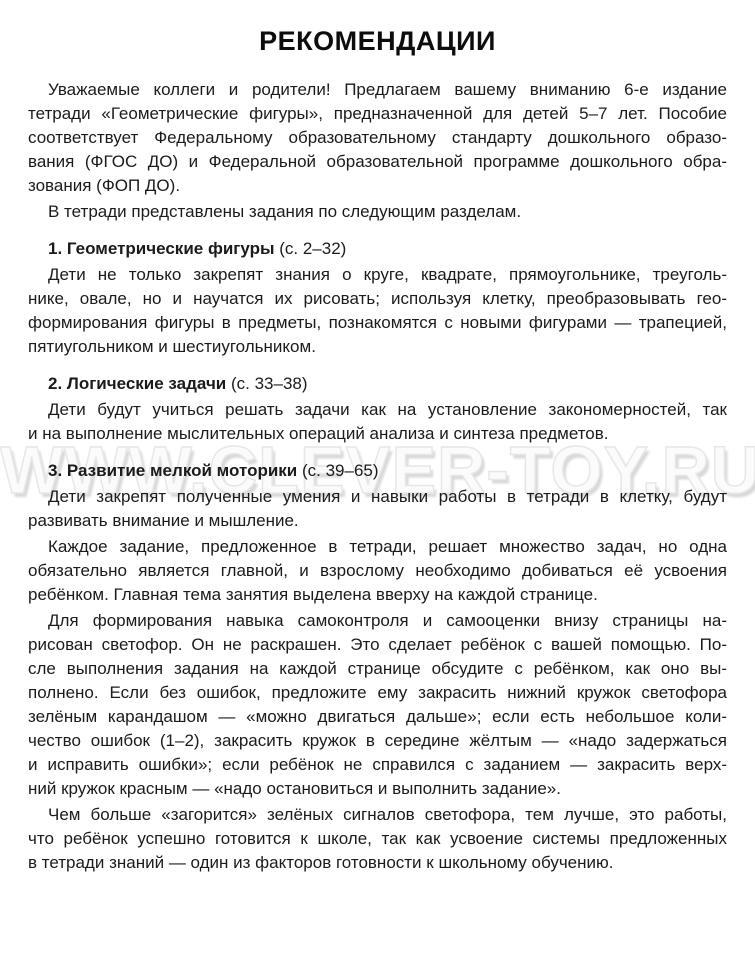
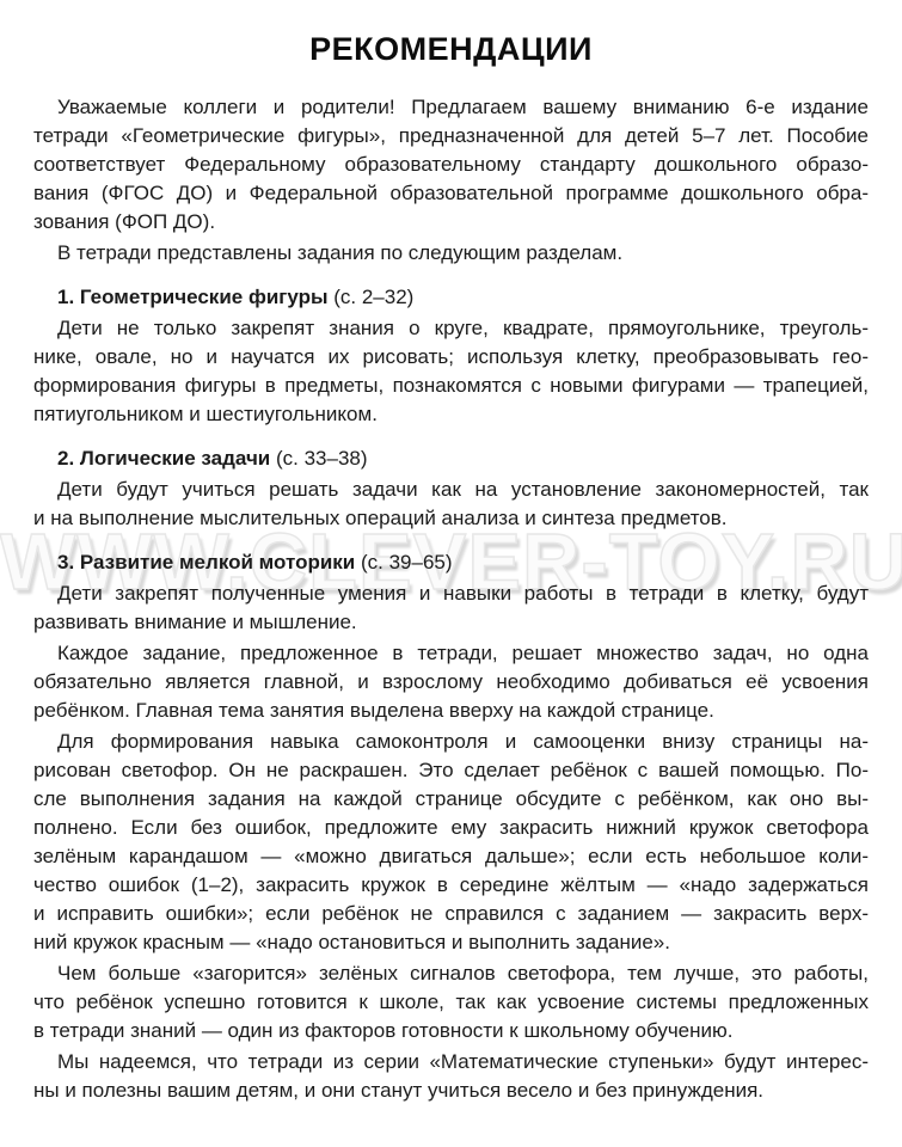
  WWW.CLEVER-TOY.RU
  РЕКОМЕНДАЦИИ
  Уважаемые коллеги и родители! Предлагаем вашему вниманию 6-е издание
  тетради «Геометрические фигуры», предназначенной для детей 5–7 лет. Пособие
  соответствует Федеральному образовательному стандарту дошкольного образо-
  вания (ФГОС ДО) и Федеральной образовательной программе дошкольного обра-
  зования (ФОП ДО).
  В тетради представлены задания по следующим разделам.
  1. Геометрические фигуры (с. 2–32)
  Дети не только закрепят знания о круге, квадрате, прямоугольнике, треуголь-
  нике, овале, но и научатся их рисовать; используя клетку, преобразовывать гео-
  формирования фигуры в предметы, познакомятся с новыми фигурами — трапецией,
  пятиугольником и шестиугольником.
  2. Логические задачи (с. 33–38)
  Дети будут учиться решать задачи как на установление закономерностей, так
  и на выполнение мыслительных операций анализа и синтеза предметов.
  3. Развитие мелкой моторики (с. 39–65)
  Дети закрепят полученные умения и навыки работы в тетради в клетку, будут
  развивать внимание и мышление.
  Каждое задание, предложенное в тетради, решает множество задач, но одна
  обязательно является главной, и взрослому необходимо добиваться её усвоения
  ребёнком. Главная тема занятия выделена вверху на каждой странице.
  Для формирования навыка самоконтроля и самооценки внизу страницы на-
  рисован светофор. Он не раскрашен. Это сделает ребёнок с вашей помощью. По-
  сле выполнения задания на каждой странице обсудите с ребёнком, как оно вы-
  полнено. Если без ошибок, предложите ему закрасить нижний кружок светофора
  зелёным карандашом — «можно двигаться дальше»; если есть небольшое коли-
  чество ошибок (1–2), закрасить кружок в середине жёлтым — «надо задержаться
  и исправить ошибки»; если ребёнок не справился с заданием — закрасить верх-
  ний кружок красным — «надо остановиться и выполнить задание».
  Чем больше «загорится» зелёных сигналов светофора, тем лучше, это работы,
  что ребёнок успешно готовится к школе, так как усвоение системы предложенных
  в тетради знаний — один из факторов готовности к школьному обучению.
+ Мы надеемся, что тетради из серии «Математические ступеньки» будут интерес-
+ ны и полезны вашим детям, и они станут учиться весело и без принуждения.
